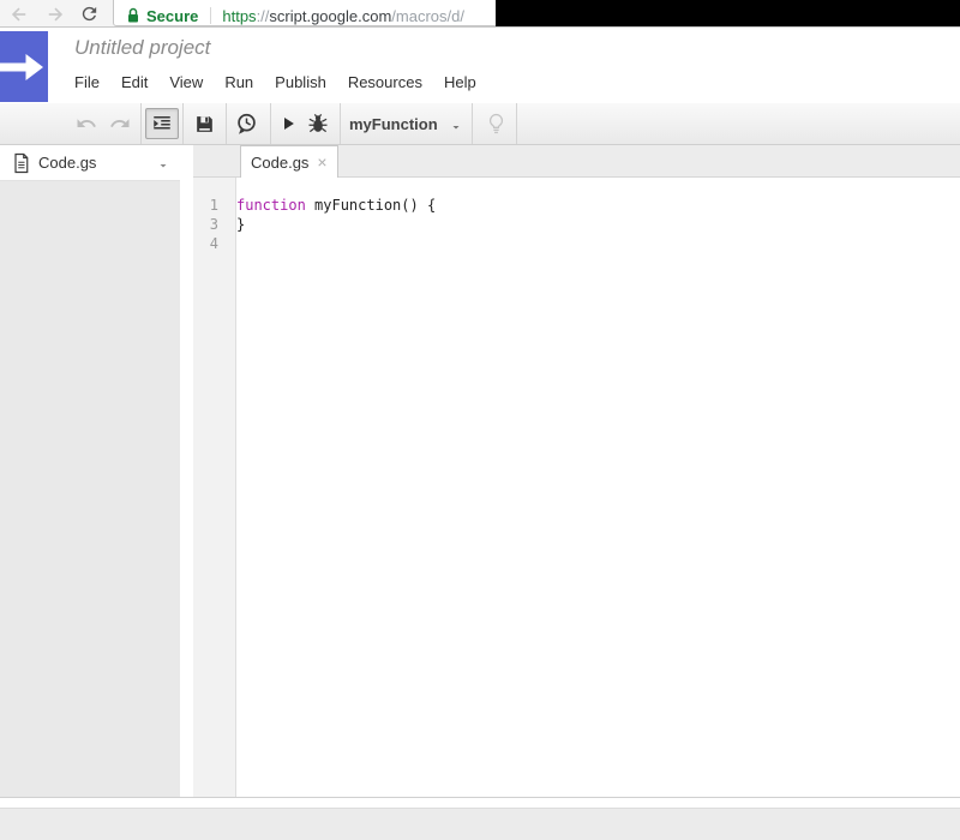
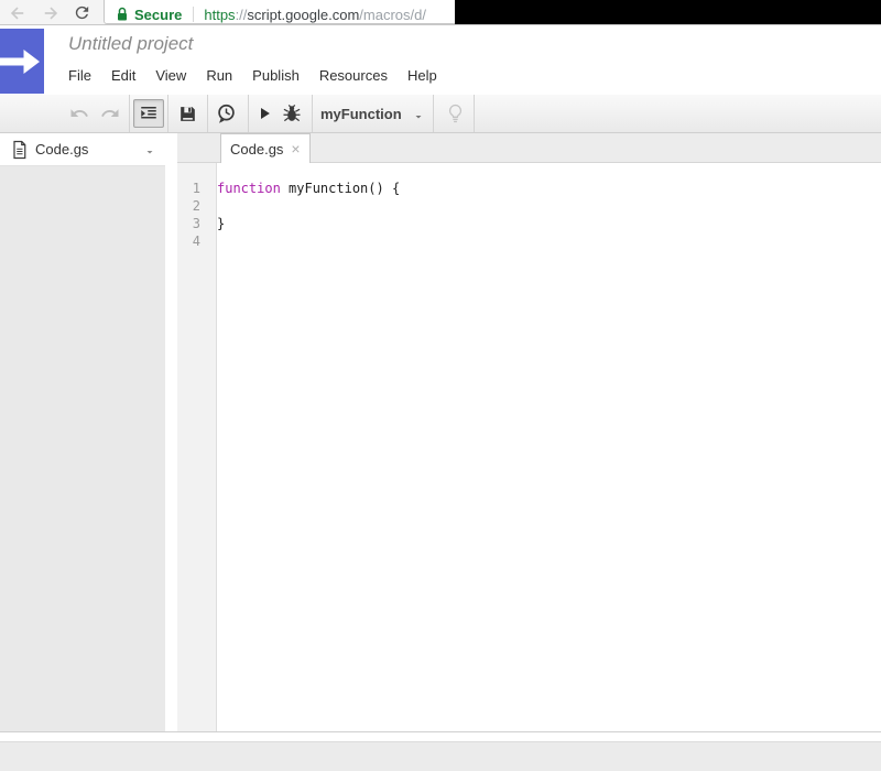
  Secure
  https://script.google.com/macros/d/
  Untitled project
  File
  Edit
  View
  Run
  Publish
  Resources
  Help
  myFunction
  Code.gs
  Code.gs
  ×
  1
  function myFunction() {
+ 2
  3
  }
  4
